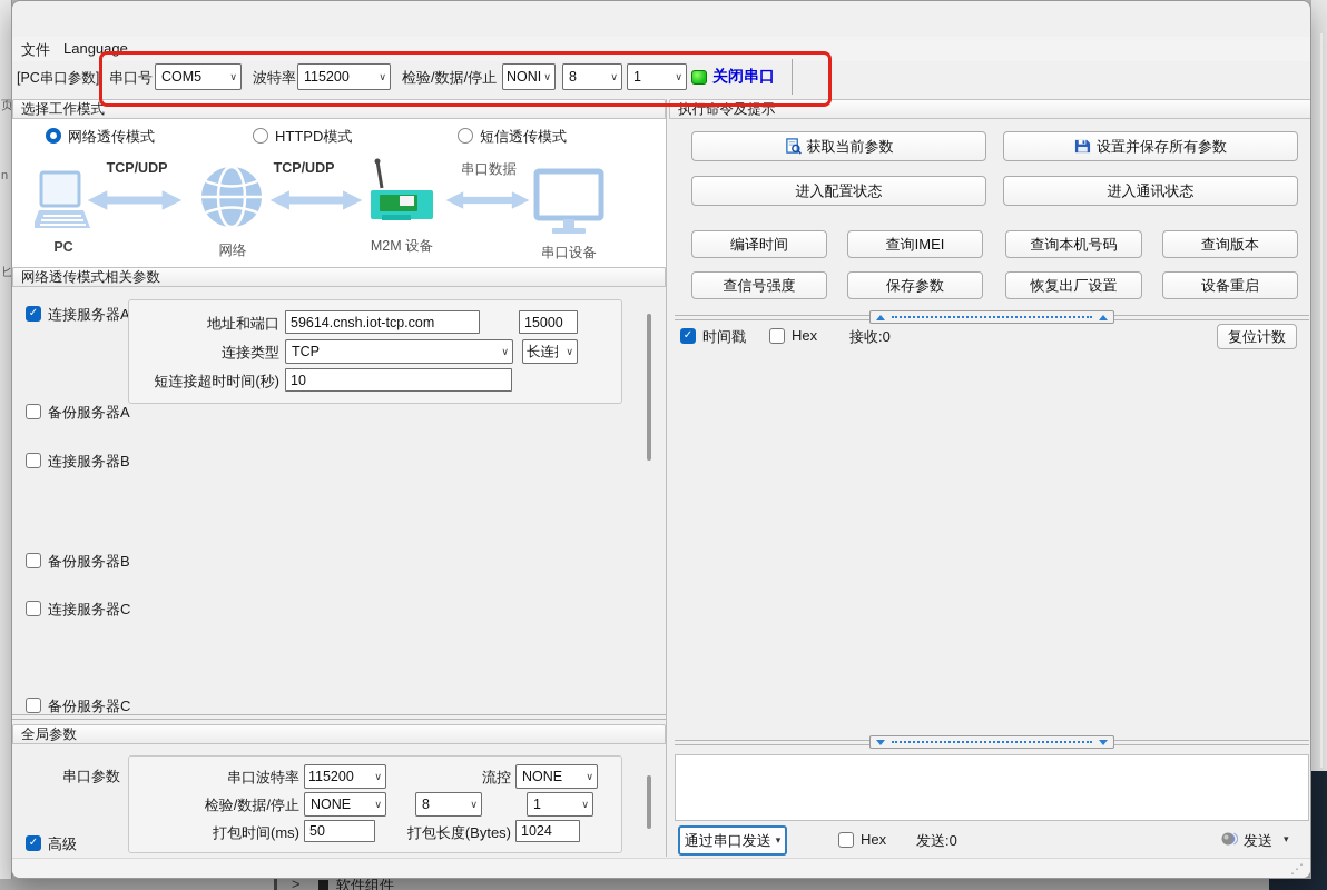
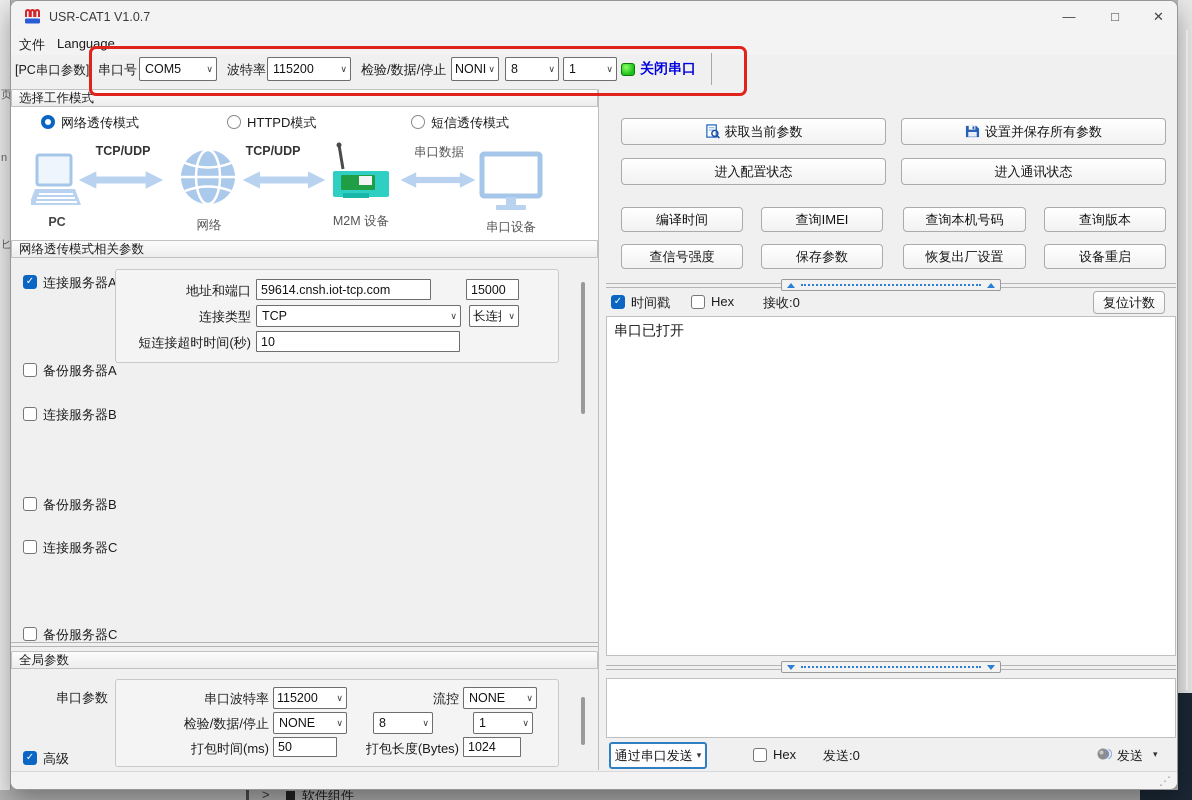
  页
  n
  匕
  >
  软件组件
+ USR-CAT1 V1.0.7
+ —
+ □
+ ✕
  文件
  Language
  [PC串口参数]
  串口号
  COM5
  ∨
  波特率
  115200
  ∨
  检验/数据/停止
  NONI
  ∨
  8
  ∨
  1
  ∨
  关闭串口
  选择工作模式
  网络透传模式
  HTTPD模式
  短信透传模式
  PC
  TCP/UDP
  网络
  TCP/UDP
  M2M 设备
  串口数据
  串口设备
  网络透传模式相关参数
  ✓
  连接服务器A
  地址和端口
  59614.cnsh.iot-tcp.com
  15000
  连接类型
  TCP
  ∨
  ∨
  短连接超时时间(秒)
  10
  备份服务器A
  连接服务器B
  备份服务器B
  连接服务器C
  备份服务器C
  全局参数
  串口参数
  串口波特率
  115200
  ∨
  流控
  NONE
  ∨
  检验/数据/停止
  NONE
  ∨
  8
  ∨
  1
  ∨
  打包时间(ms)
  50
  打包长度(Bytes)
  1024
  ✓
  高级
- 执行命令及提示
  获取当前参数
  设置并保存所有参数
  进入配置状态
  进入通讯状态
  编译时间
  查询IMEI
  查询本机号码
  查询版本
  查信号强度
  保存参数
  恢复出厂设置
  设备重启
  ✓
  时间戳
  Hex
  接收:0
  复位计数
+ 串口已打开
  通过串口发送
  ▾
  Hex
  发送:0
  发送
  ▾
  ⋰
